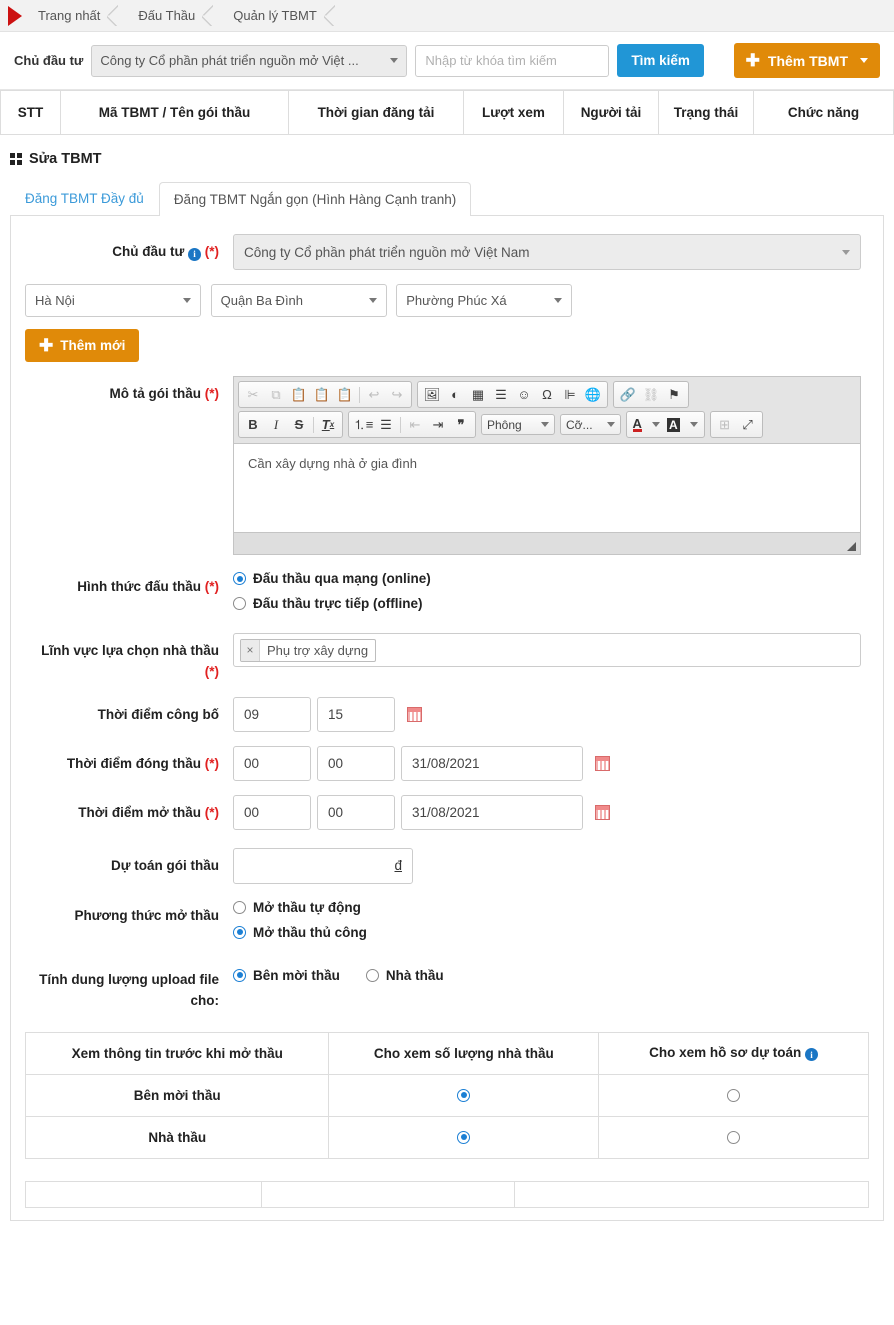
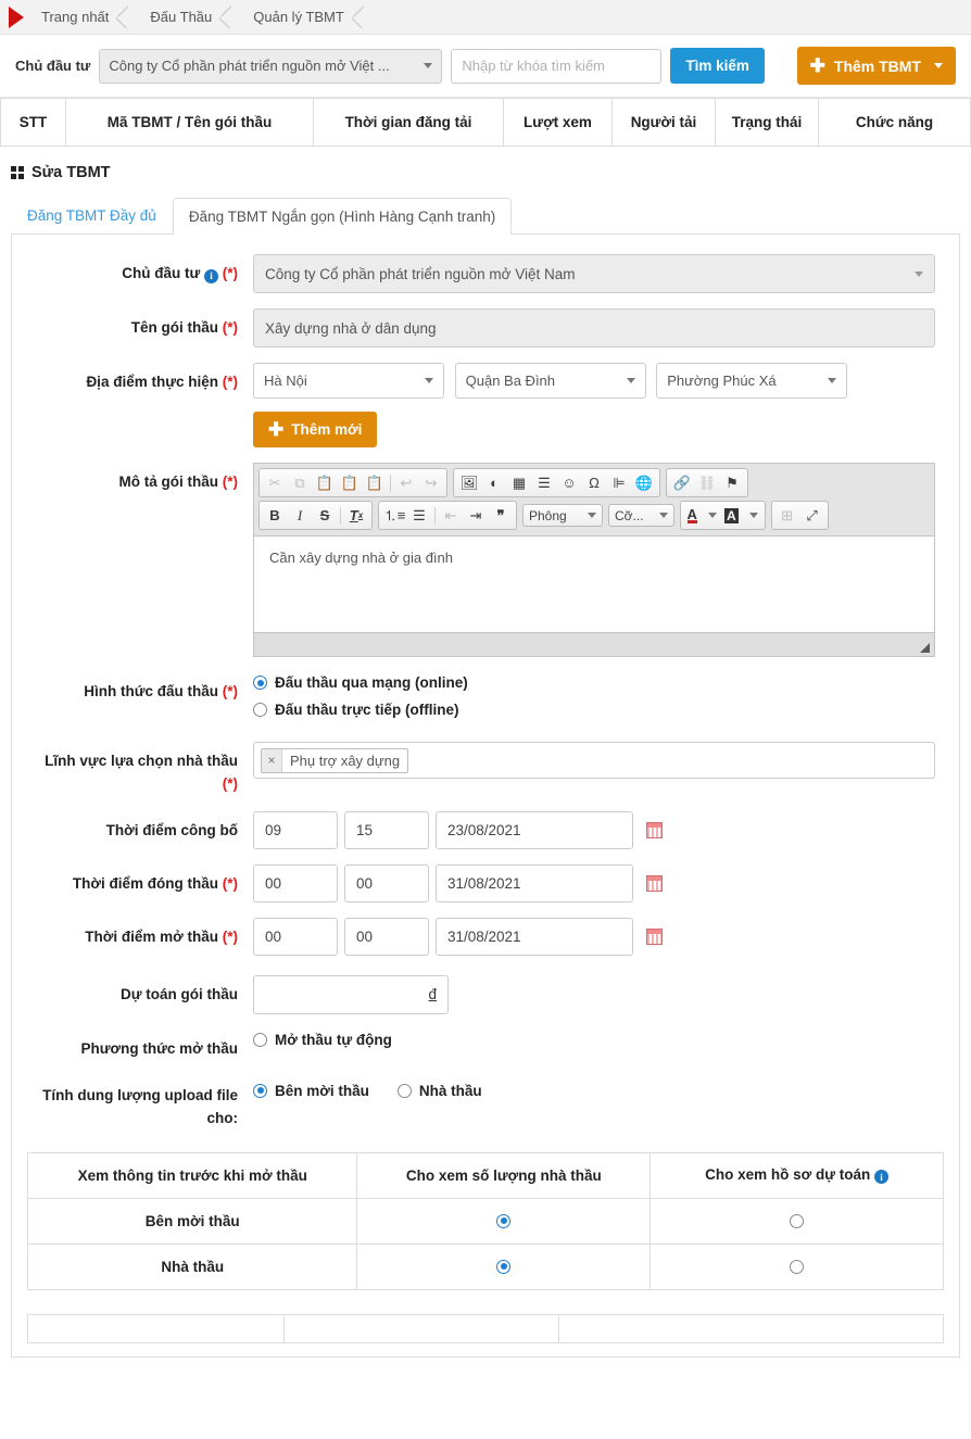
  Trang nhất
  Đấu Thầu
  Quản lý TBMT
  Chủ đầu tư
  Công ty Cổ phần phát triển nguồn mở Việt ...
  Nhập từ khóa tìm kiếm
  Tìm kiếm
  ✚
  Thêm TBMT
  STT	Mã TBMT / Tên gói thầu	Thời gian đăng tải	Lượt xem	Người tải	Trạng thái	Chức năng
  Sửa TBMT
  Đăng TBMT Đầy đủ
  Đăng TBMT Ngắn gọn (Hình Hàng Cạnh tranh)
  Chủ đầu tư i (*)
  Công ty Cổ phần phát triển nguồn mở Việt Nam
+ Tên gói thầu (*)
+ Xây dựng nhà ở dân dụng
+ Địa điểm thực hiện (*)
  Hà Nội
  Quận Ba Đình
  Phường Phúc Xá
  ✚
  Thêm mới
  Mô tả gói thầu (*)
  ✂
  ⧉
  📋
  📋
  📋
  ↩
  ↪
  🖼
  ◐
  ▦
  ☰
  ☺
  Ω
  ⊫
  🌐
  🔗
  ⛓
  ⚑
  B
  I
  S
  T
  x
  ⒈≡
  ☰
  ⇤
  ⇥
  ❞
  Phông
  Cỡ...
  A
  A
  ⊞
  ⤢
  Cần xây dựng nhà ở gia đình
  Hình thức đấu thầu (*)
  Đấu thầu qua mạng (online)
  Đấu thầu trực tiếp (offline)
  Lĩnh vực lựa chọn nhà thầu (*)
  ×
  Phụ trợ xây dựng
  Thời điểm công bố
  09
  15
+ 23/08/2021
  Thời điểm đóng thầu (*)
  00
  00
  31/08/2021
  Thời điểm mở thầu (*)
  00
  00
  31/08/2021
  Dự toán gói thầu
  đ
  Phương thức mở thầu
  Mở thầu tự động
- Mở thầu thủ công
  Tính dung lượng upload file cho:
  Bên mời thầu
  Nhà thầu
  Xem thông tin trước khi mở thầu	Cho xem số lượng nhà thầu	Cho xem hồ sơ dự toán i
  Bên mời thầu
  Nhà thầu
